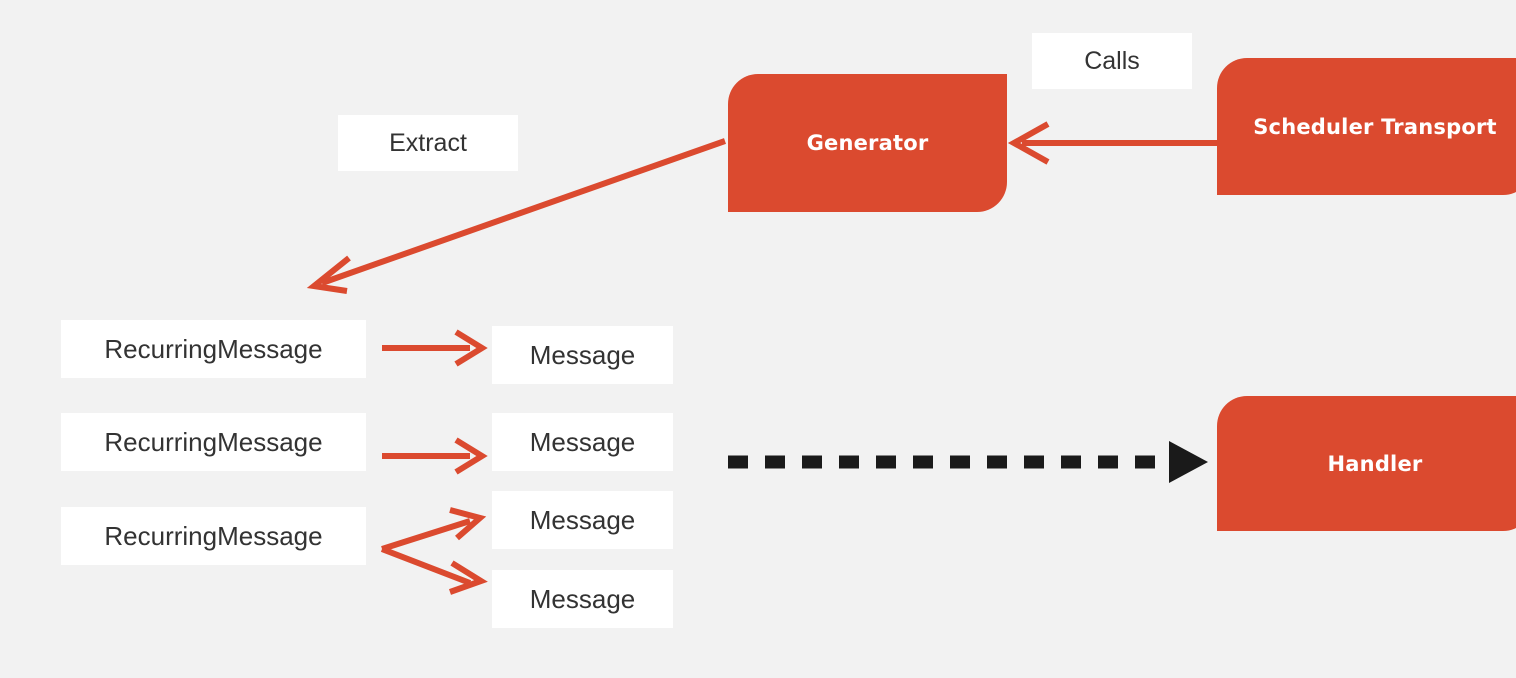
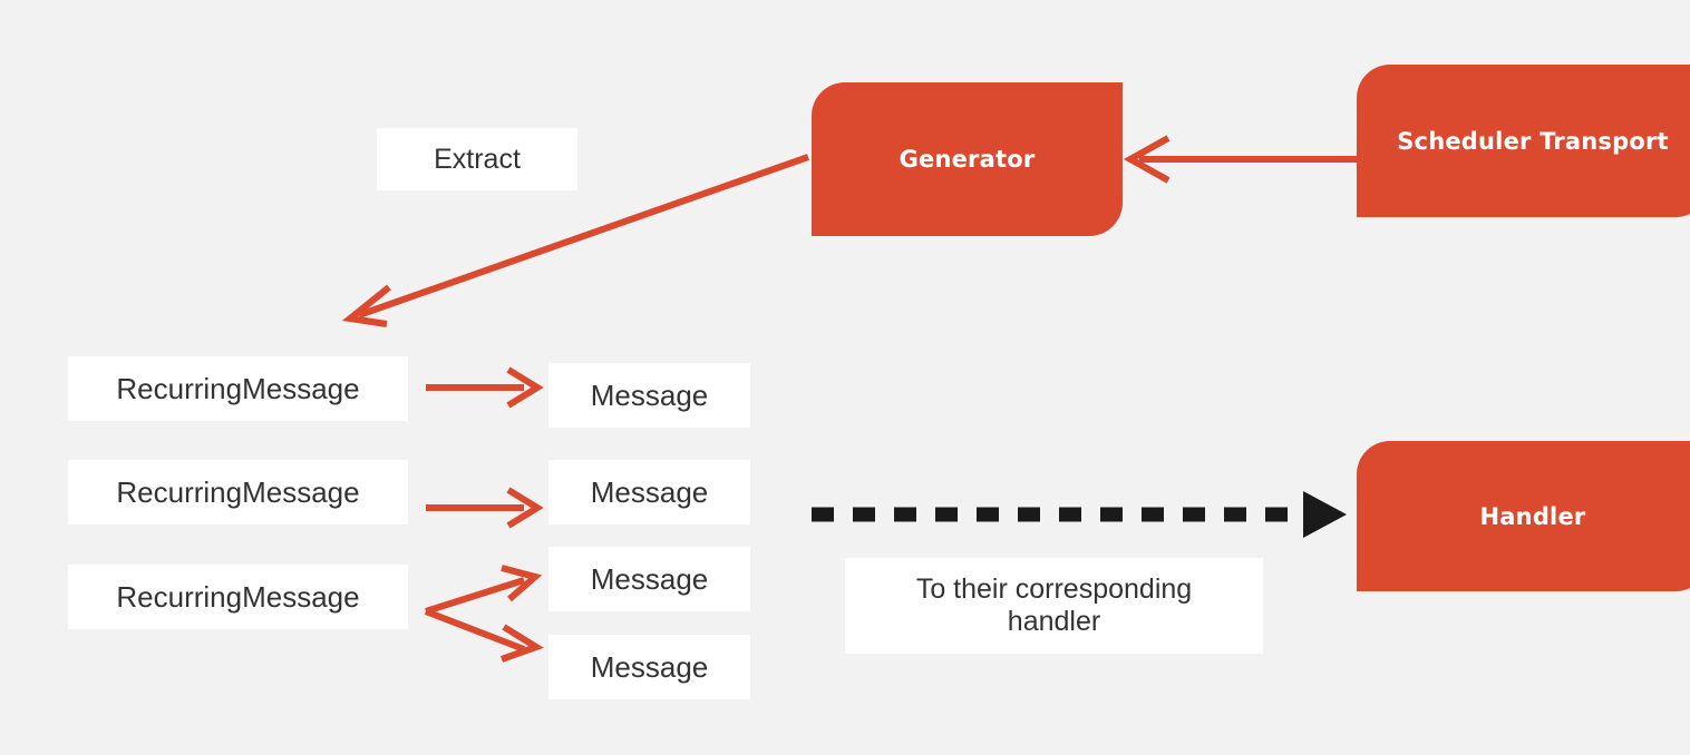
  Generator
  Scheduler Transport
  Handler
- Calls
  Extract
+ To their corresponding
+ handler
  RecurringMessage
  RecurringMessage
  RecurringMessage
  Message
  Message
  Message
  Message
